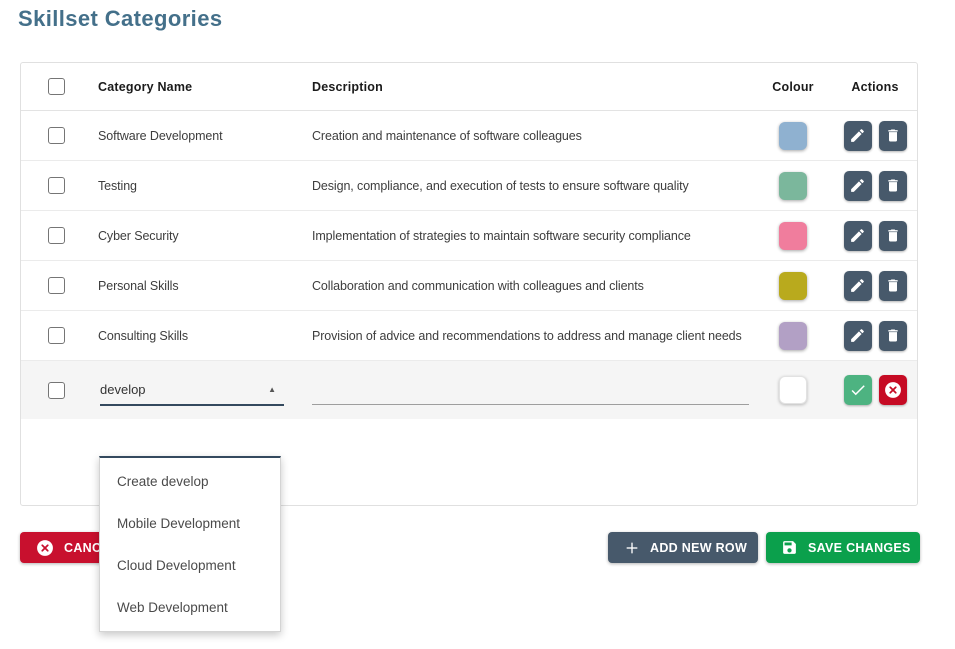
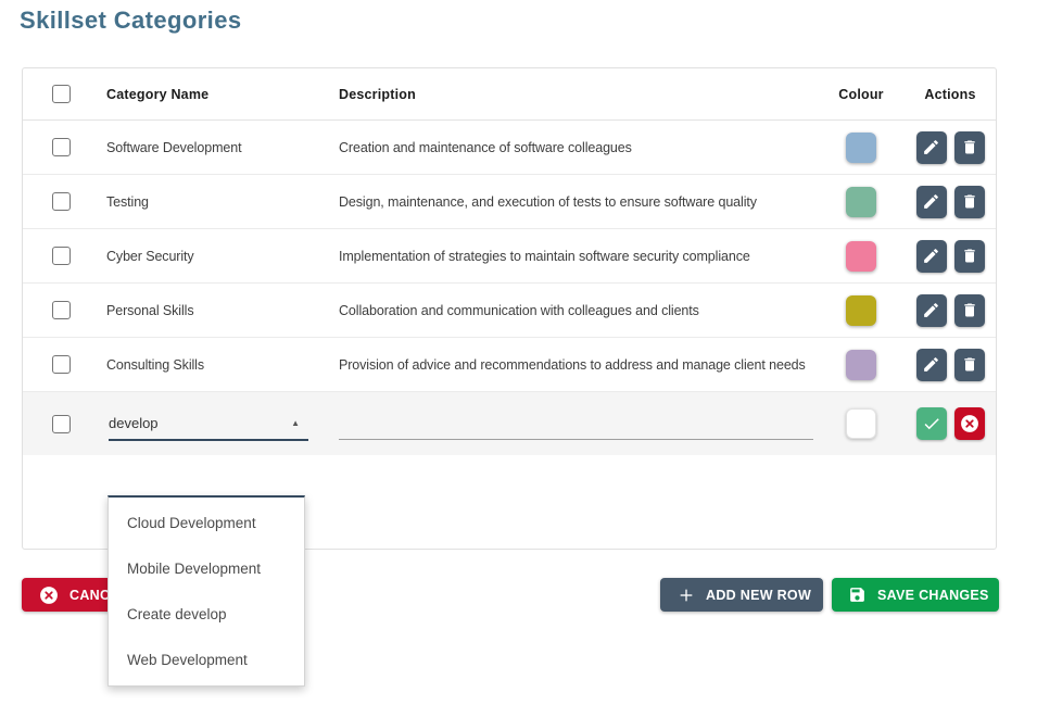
  Skillset Categories
  Category Name
  Description
  Colour
  Actions
  Software Development
  Creation and maintenance of software colleagues
  Testing
- Design, compliance, and execution of tests to ensure software quality
+ Design, maintenance, and execution of tests to ensure software quality
  Cyber Security
  Implementation of strategies to maintain software security compliance
  Personal Skills
  Collaboration and communication with colleagues and clients
  Consulting Skills
  Provision of advice and recommendations to address and manage client needs
  develop
  ▲
  ADD NEW ROW
  SAVE CHANGES
- Create develop
+ Cloud Development
  Mobile Development
- Cloud Development
+ Create develop
  Web Development
